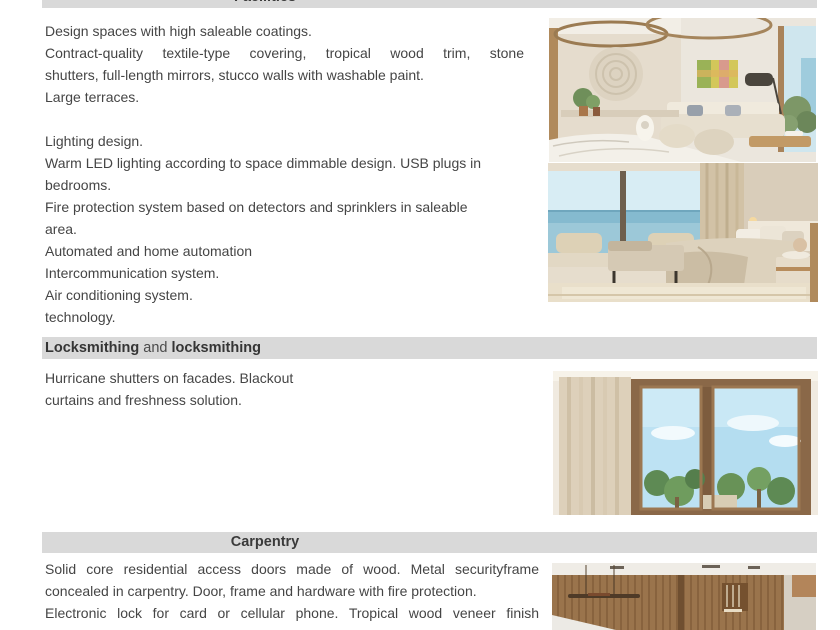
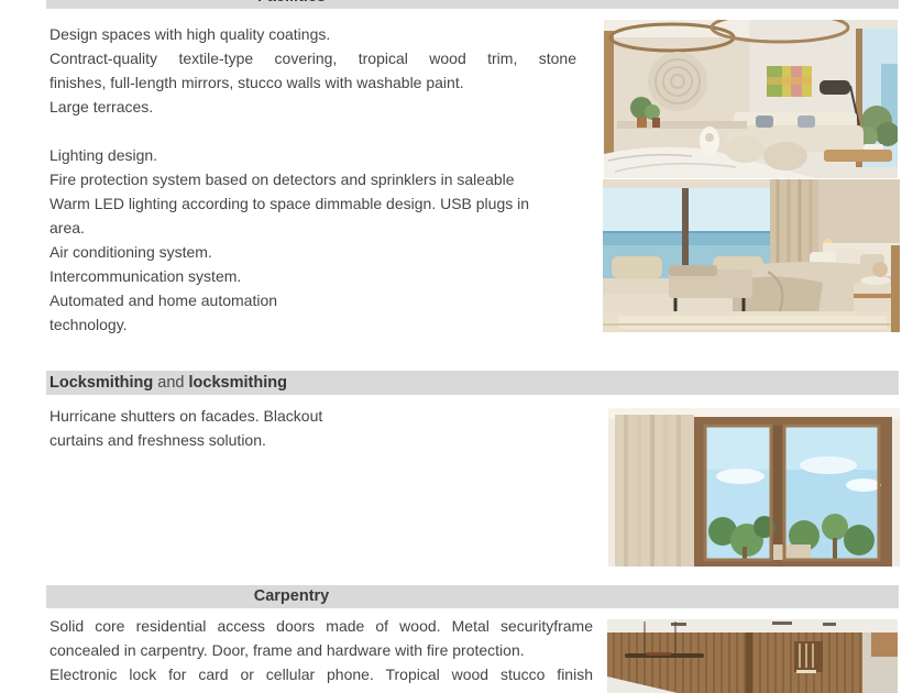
- Design spaces with high saleable coatings.
+ Design spaces with high quality coatings.
  Contract-quality textile-type covering, tropical wood trim, stone
- shutters, full-length mirrors, stucco walls with washable paint.
+ finishes, full-length mirrors, stucco walls with washable paint.
  Large terraces.
  Lighting design.
- Warm LED lighting according to space dimmable design. USB plugs in
+ Fire protection system based on detectors and sprinklers in saleable
- bedrooms.
- Fire protection system based on detectors and sprinklers in saleable
+ Warm LED lighting according to space dimmable design. USB plugs in
  area.
- Automated and home automation
+ Air conditioning system.
  Intercommunication system.
- Air conditioning system.
+ Automated and home automation
  technology.
  Locksmithing and locksmithing
  Hurricane shutters on facades. Blackout
  curtains and freshness solution.
  Carpentry
  Solid core residential access doors made of wood. Metal securityframe
  concealed in carpentry. Door, frame and hardware with fire protection.
- Electronic lock for card or cellular phone. Tropical wood veneer finish
+ Electronic lock for card or cellular phone. Tropical wood stucco finish
